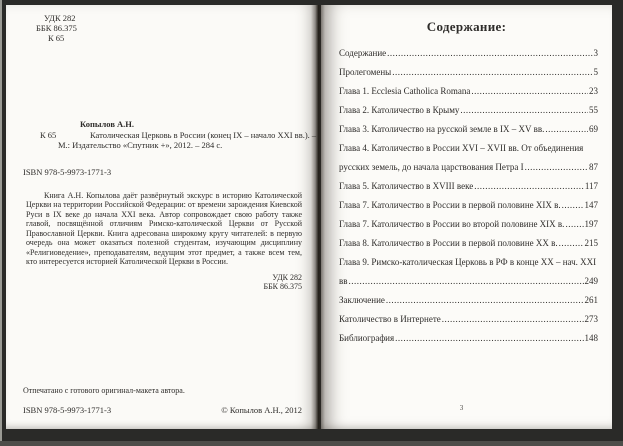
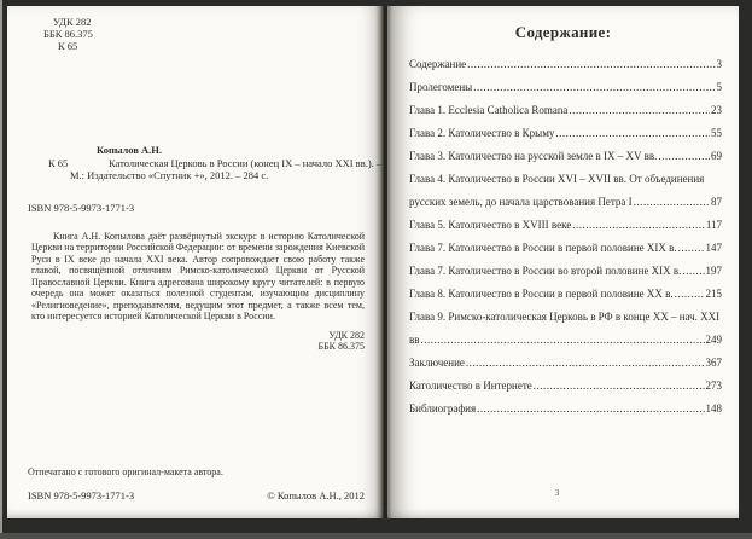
  УДК 282
  ББК 86.375
  К 65
  Копылов А.Н.
  К 65
  Католическая Церковь в России (конец IX – начало XXI вв.).
  М.: Издательство «Спутник +», 2012. – 284 с.
  ISBN 978-5-9973-1771-3
  Книга А.Н. Копылова даёт развёрнутый экскурс в историю Католической Церкви на территории Российской Федерации: от времени зарождения Киевской Руси в IX веке до начала XXI века. Автор сопровождает свою работу также главой, посвящённой отличиям Римско-католической Церкви от Русской Православной Церкви. Книга адресована широкому кругу читателей: в первую очередь она может оказаться полезной студентам, изучающим дисциплину «Религиоведение», преподавателям, ведущим этот предмет, а также всем тем, кто интересуется историей Католической Церкви в России.
  УДК 282
  ББК 86.375
  Отпечатано с готового оригинал-макета автора.
  ISBN 978-5-9973-1771-3
  © Копылов А.Н., 2012
  Содержание:
  Содержание
  3
  Пролегомены
  5
  Глава 1. Ecclesia Catholica Romana
  23
  Глава 2. Католичество в Крыму
  55
  Глава 3. Католичество на русской земле в IX – XV вв.
  69
  Глава 4. Католичество в России XVI – XVII вв. От объединения
  русских земель, до начала царствования Петра I
  87
  Глава 5. Католичество в XVIII веке
  117
  Глава 7. Католичество в России в первой половине XIX в.
  147
  Глава 7. Католичество в России во второй половине XIX в.
  197
  Глава 8. Католичество в России в первой половине XX в.
  215
  Глава 9. Римско-католическая Церковь в РФ в конце XX – нач. XXI
  вв
  249
  Заключение
- 261
+ 367
  Католичество в Интернете
  273
  Библиография
  148
  3
